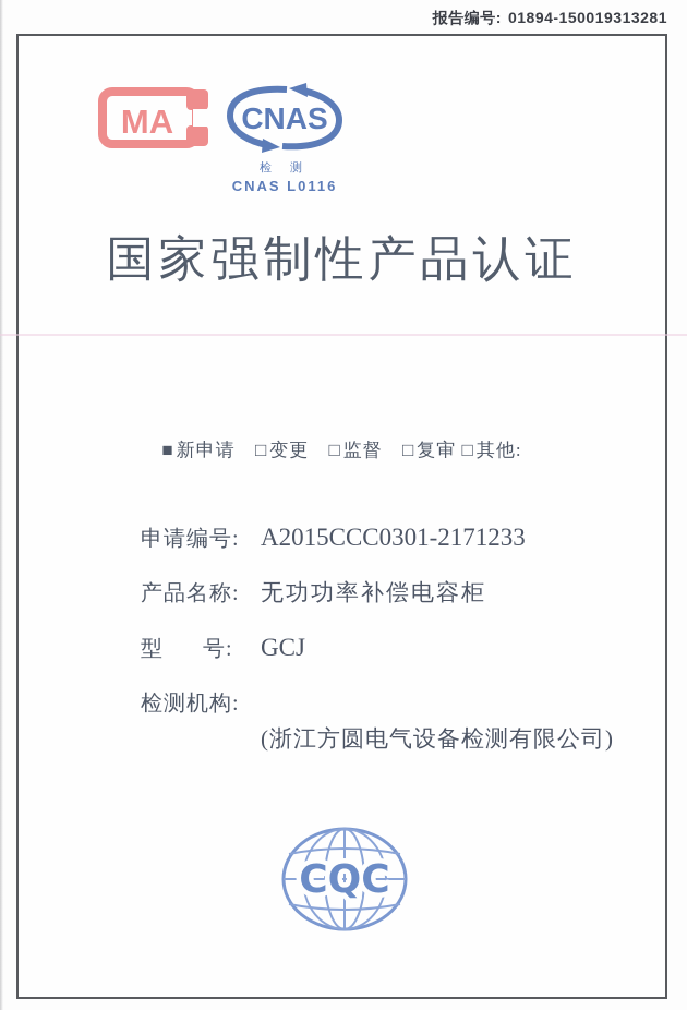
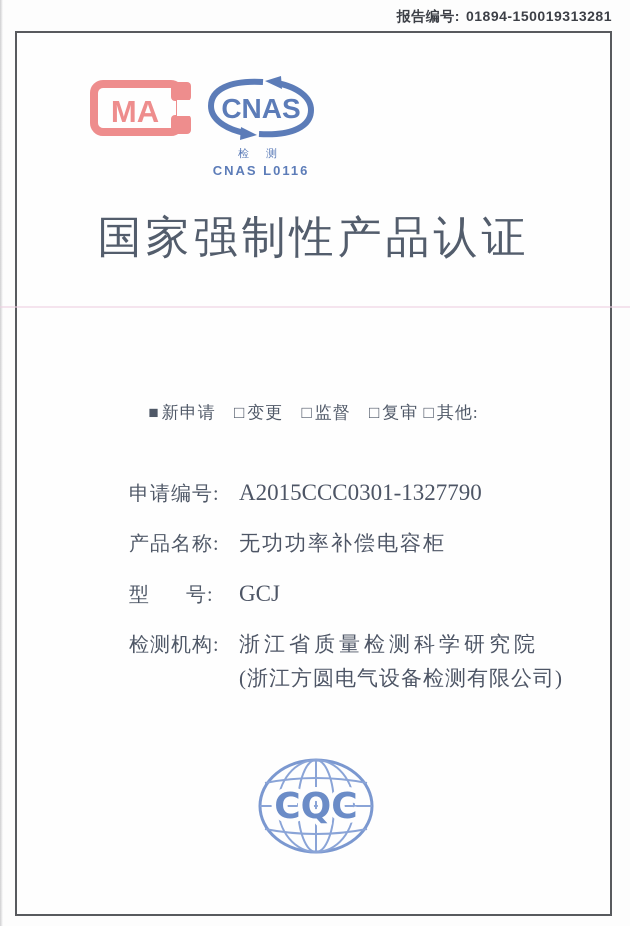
  报告编号: 01894-150019313281
  MA
  CNAS
  检 测
  CNAS L0116
  国家强制性产品认证
  ■新申请 □变更 □监督 □复审 □其他:
  申请编号:
- A2015CCC0301-2171233
+ A2015CCC0301-1327790
  产品名称:
  无功功率补偿电容柜
  型 号:
  GCJ
  检测机构:
+ 浙江省质量检测科学研究院
  (浙江方圆电气设备检测有限公司)
  CQC
